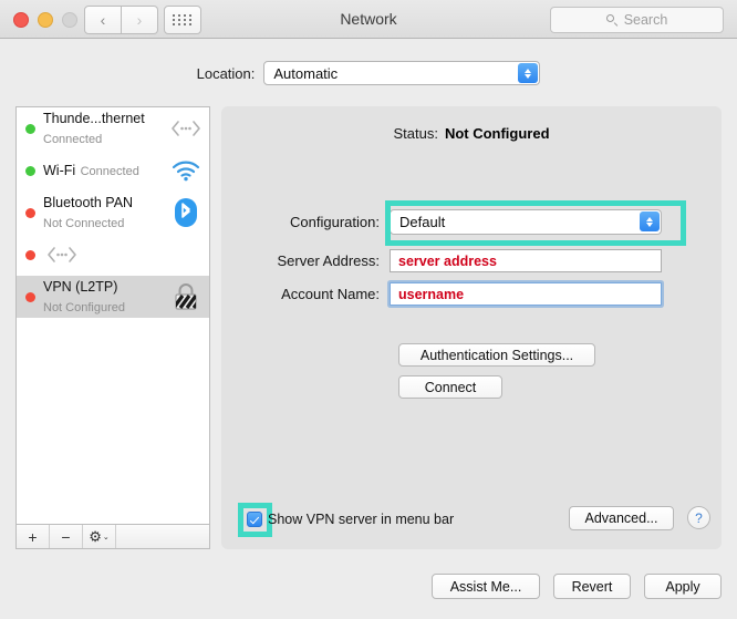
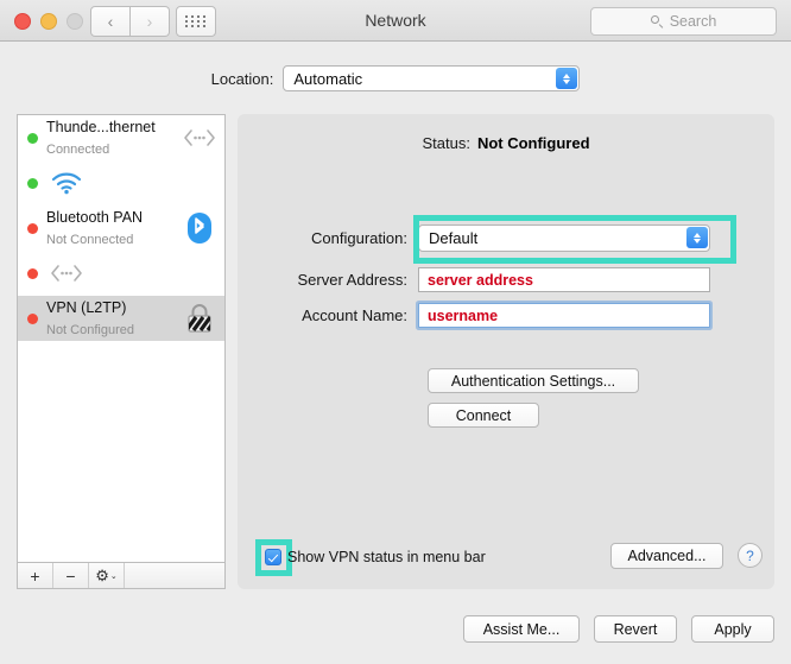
  ‹
  ›
  Network
  Search
  Location:
  Automatic
  Thunde...thernet Connected
- Wi-Fi Connected
  Bluetooth PAN Not Connected
  VPN (L2TP) Not Configured
  +
  −
  ⚙
  Status:
  Not Configured
  Configuration:
  Default
  Server Address:
  server address
  Account Name:
  username
  Authentication Settings...
  Connect
- Show VPN server in menu bar
+ Show VPN status in menu bar
  Advanced...
  ?
  Assist Me...
  Revert
  Apply
